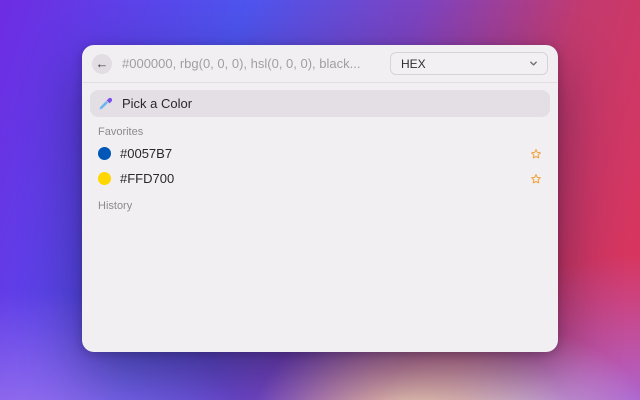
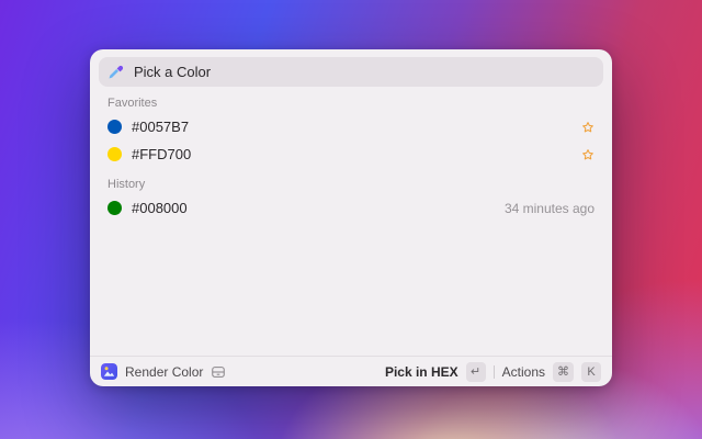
- ←
- #000000, rbg(0, 0, 0), hsl(0, 0, 0), black...
- HEX
  Pick a Color
  Favorites
  #0057B7
  #FFD700
  History
+ #008000
+ 34 minutes ago
+ Render Color
+ Pick in HEX
+ ↵
+ Actions
+ ⌘
+ K
